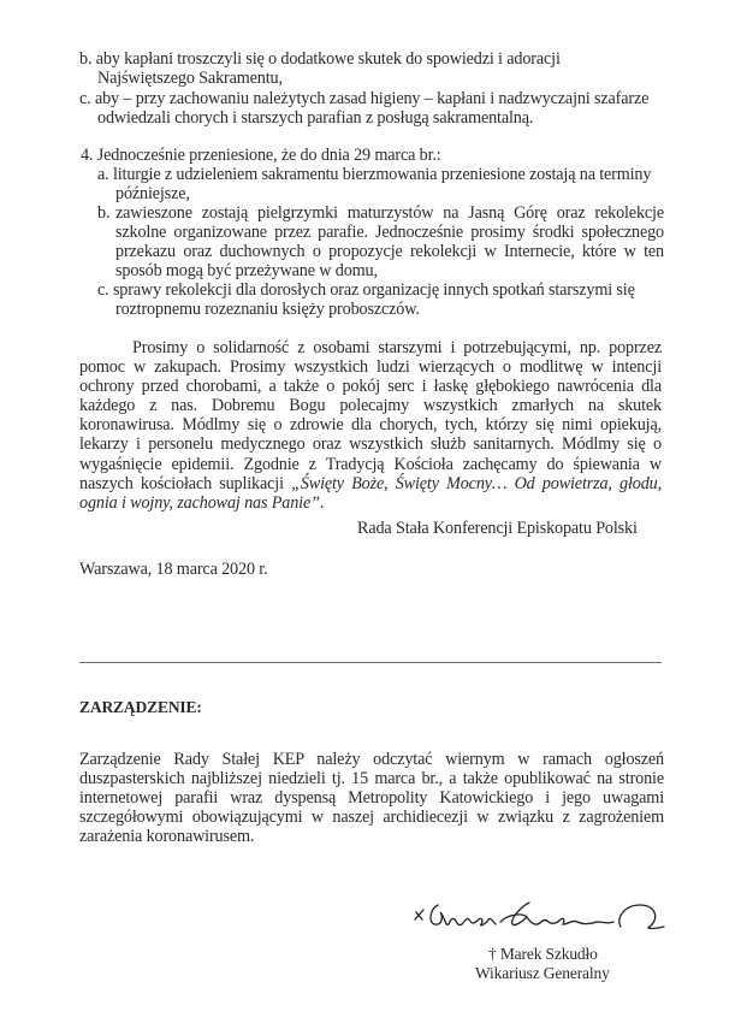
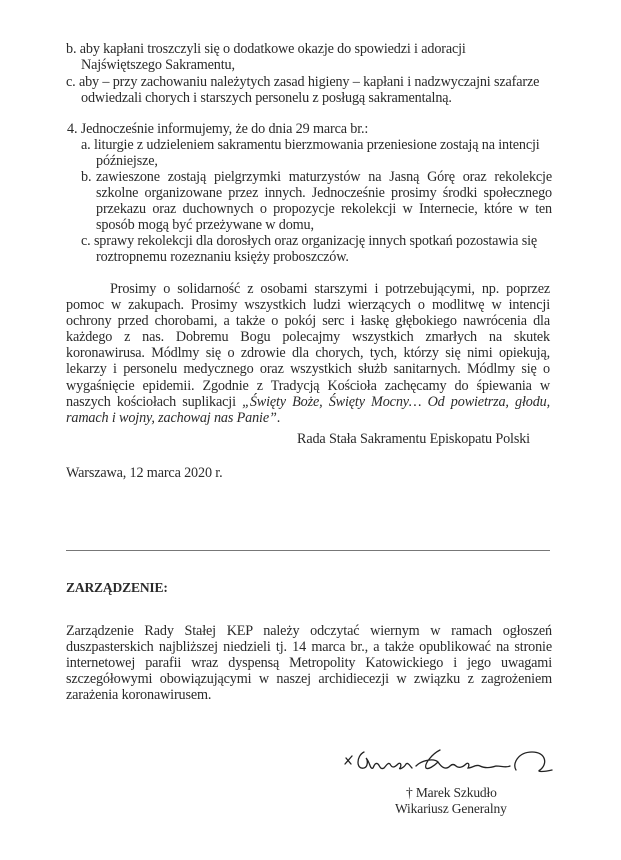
- b. aby kapłani troszczyli się o dodatkowe skutek do spowiedzi i adoracji
+ b. aby kapłani troszczyli się o dodatkowe okazje do spowiedzi i adoracji
  Najświętszego Sakramentu,
  c. aby – przy zachowaniu należytych zasad higieny – kapłani i nadzwyczajni szafarze
- odwiedzali chorych i starszych parafian z posługą sakramentalną.
+ odwiedzali chorych i starszych personelu z posługą sakramentalną.
- 4. Jednocześnie przeniesione, że do dnia 29 marca br.:
+ 4. Jednocześnie informujemy, że do dnia 29 marca br.:
- a. liturgie z udzieleniem sakramentu bierzmowania przeniesione zostają na terminy
+ a. liturgie z udzieleniem sakramentu bierzmowania przeniesione zostają na intencji
  późniejsze,
  b.
- zawieszone zostają pielgrzymki maturzystów na Jasną Górę oraz rekolekcje szkolne organizowane przez parafie. Jednocześnie prosimy środki społecznego przekazu oraz duchownych o propozycje rekolekcji w Internecie, które w ten sposób mogą być przeżywane w domu,
+ zawieszone zostają pielgrzymki maturzystów na Jasną Górę oraz rekolekcje szkolne organizowane przez innych. Jednocześnie prosimy środki społecznego przekazu oraz duchownych o propozycje rekolekcji w Internecie, które w ten sposób mogą być przeżywane w domu,
- c. sprawy rekolekcji dla dorosłych oraz organizację innych spotkań starszymi się
+ c. sprawy rekolekcji dla dorosłych oraz organizację innych spotkań pozostawia się
  roztropnemu rozeznaniu księży proboszczów.
- Prosimy o solidarność z osobami starszymi i potrzebującymi, np. poprzez pomoc w zakupach. Prosimy wszystkich ludzi wierzących o modlitwę w intencji ochrony przed chorobami, a także o pokój serc i łaskę głębokiego nawrócenia dla każdego z nas. Dobremu Bogu polecajmy wszystkich zmarłych na skutek koronawirusa. Módlmy się o zdrowie dla chorych, tych, którzy się nimi opiekują, lekarzy i personelu medycznego oraz wszystkich służb sanitarnych. Módlmy się o wygaśnięcie epidemii. Zgodnie z Tradycją Kościoła zachęcamy do śpiewania w naszych kościołach suplikacji „Święty Boże, Święty Mocny… Od powietrza, głodu, ognia i wojny, zachowaj nas Panie”.
+ Prosimy o solidarność z osobami starszymi i potrzebującymi, np. poprzez pomoc w zakupach. Prosimy wszystkich ludzi wierzących o modlitwę w intencji ochrony przed chorobami, a także o pokój serc i łaskę głębokiego nawrócenia dla każdego z nas. Dobremu Bogu polecajmy wszystkich zmarłych na skutek koronawirusa. Módlmy się o zdrowie dla chorych, tych, którzy się nimi opiekują, lekarzy i personelu medycznego oraz wszystkich służb sanitarnych. Módlmy się o wygaśnięcie epidemii. Zgodnie z Tradycją Kościoła zachęcamy do śpiewania w naszych kościołach suplikacji „Święty Boże, Święty Mocny… Od powietrza, głodu, ramach i wojny, zachowaj nas Panie”.
- Rada Stała Konferencji Episkopatu Polski
+ Rada Stała Sakramentu Episkopatu Polski
- Warszawa, 18 marca 2020 r.
+ Warszawa, 12 marca 2020 r.
  ZARZĄDZENIE:
- Zarządzenie Rady Stałej KEP należy odczytać wiernym w ramach ogłoszeń duszpasterskich najbliższej niedzieli tj. 15 marca br., a także opublikować na stronie internetowej parafii wraz dyspensą Metropolity Katowickiego i jego uwagami szczegółowymi obowiązującymi w naszej archidiecezji w związku z zagrożeniem zarażenia koronawirusem.
+ Zarządzenie Rady Stałej KEP należy odczytać wiernym w ramach ogłoszeń duszpasterskich najbliższej niedzieli tj. 14 marca br., a także opublikować na stronie internetowej parafii wraz dyspensą Metropolity Katowickiego i jego uwagami szczegółowymi obowiązującymi w naszej archidiecezji w związku z zagrożeniem zarażenia koronawirusem.
  † Marek Szkudło
  Wikariusz Generalny
